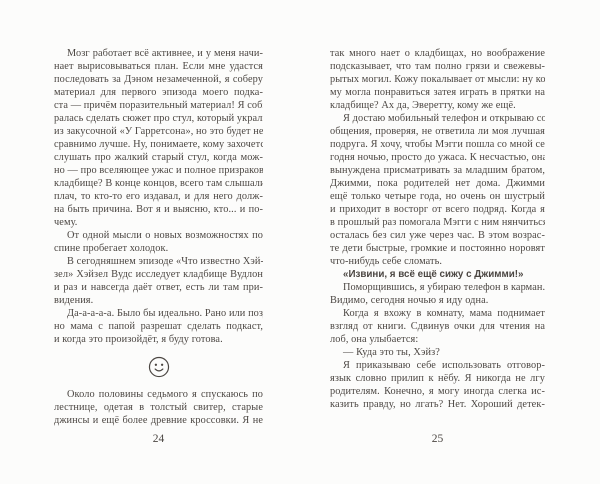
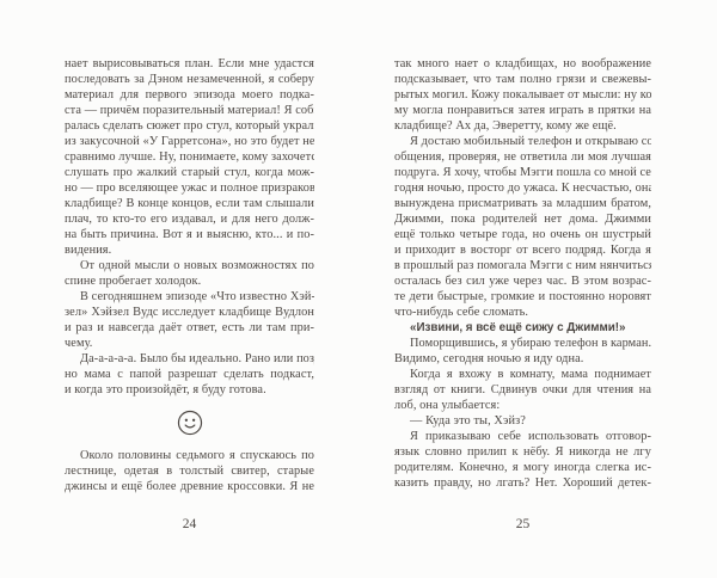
- Мозг работает всё активнее, и у меня начи-
  нает вырисовываться план. Если мне удастся
  последовать за Дэном незамеченной, я соберу
  материал для первого эпизода моего подка-
  ста — причём поразительный материал! Я соб
  ралась сделать сюжет про стул, который украл
  из закусочной «У Гарретсона», но это будет не
  сравнимо лучше. Ну, понимаете, кому захочетс
  слушать про жалкий старый стул, когда мож-
  но — про вселяющее ужас и полное призраков
- кладбище? В конце концов, всего там слышали
+ кладбище? В конце концов, если там слышали
  плач, то кто-то его издавал, и для него долж-
  на быть причина. Вот я и выясню, кто... и по-
- чему.
+ видения.
  От одной мысли о новых возможностях по
  спине пробегает холодок.
  В сегодняшнем эпизоде «Что известно Хэй-
  зел» Хэйзел Вудс исследует кладбище Вудлон
  и раз и навсегда даёт ответ, есть ли там при-
- видения.
+ чему.
  Да-а-а-а-а. Было бы идеально. Рано или поз
  но мама с папой разрешат сделать подкаст,
  и когда это произойдёт, я буду готова.
  Около половины седьмого я спускаюсь по
  лестнице, одетая в толстый свитер, старые
  джинсы и ещё более древние кроссовки. Я не
  так много нает о кладбищах, но воображение
  подсказывает, что там полно грязи и свежевы-
  рытых могил. Кожу покалывает от мысли: ну ко
  му могла понравиться затея играть в прятки на
  кладбище? Ах да, Эверетту, кому же ещё.
  Я достаю мобильный телефон и открываю со
  общения, проверяя, не ответила ли моя лучшая
  подруга. Я хочу, чтобы Мэгги пошла со мной се
  годня ночью, просто до ужаса. К несчастью, она
  вынуждена присматривать за младшим братом,
  Джимми, пока родителей нет дома. Джимми
  ещё только четыре года, но очень он шустрый
  и приходит в восторг от всего подряд. Когда я
  в прошлый раз помогала Мэгги с ним нянчитьс
  осталась без сил уже через час. В этом возрас-
  те дети быстрые, громкие и постоянно норовят
  что-нибудь себе сломать.
  «Извини, я всё ещё сижу с Джимми!»
  Поморщившись, я убираю телефон в карман.
  Видимо, сегодня ночью я иду одна.
  Когда я вхожу в комнату, мама поднимает
  взгляд от книги. Сдвинув очки для чтения на
  лоб, она улыбается:
  — Куда это ты, Хэйз?
  Я приказываю себе использовать отговор-
  язык словно прилип к нёбу. Я никогда не лгу
  родителям. Конечно, я могу иногда слегка ис-
  казить правду, но лгать? Нет. Хороший детек-
  24
  25
